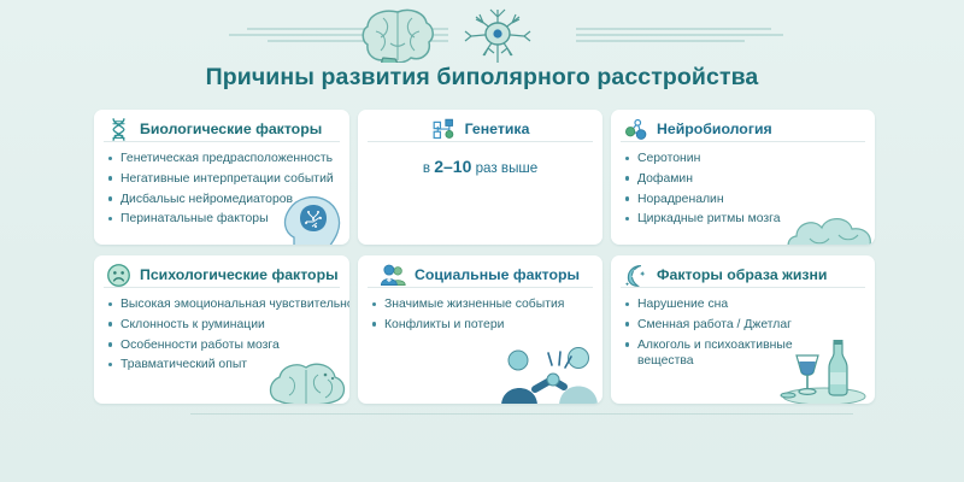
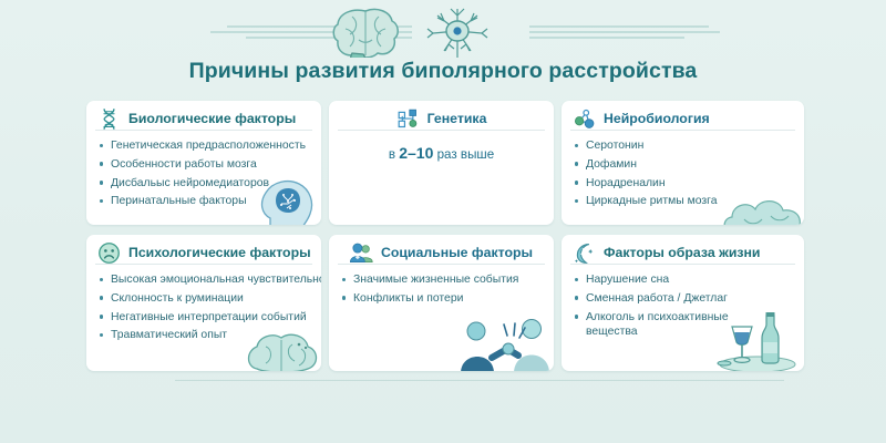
  Причины развития биполярного расстройства
  Биологические факторы
  Генетическая предрасположенность
- Негативные интерпретации событий
+ Особенности работы мозга
  Дисбальыс нейромедиаторов
  Перинатальные факторы
  Генетика
  в 2–10 раз выше
  Нейробиология
  Серотонин
  Дофамин
  Норадреналин
  Циркадные ритмы мозга
  Психологические факторы
  Высокая эмоциональная чувствительн
  Склонность к руминации
- Особенности работы мозга
+ Негативные интерпретации событий
  Травматический опыт
  Социальные факторы
  Значимые жизненные события
  Конфликты и потери
  Факторы образа жизни
  Нарушение сна
  Сменная работа / Джетлаг
  Алкоголь и психоактивные вещества
